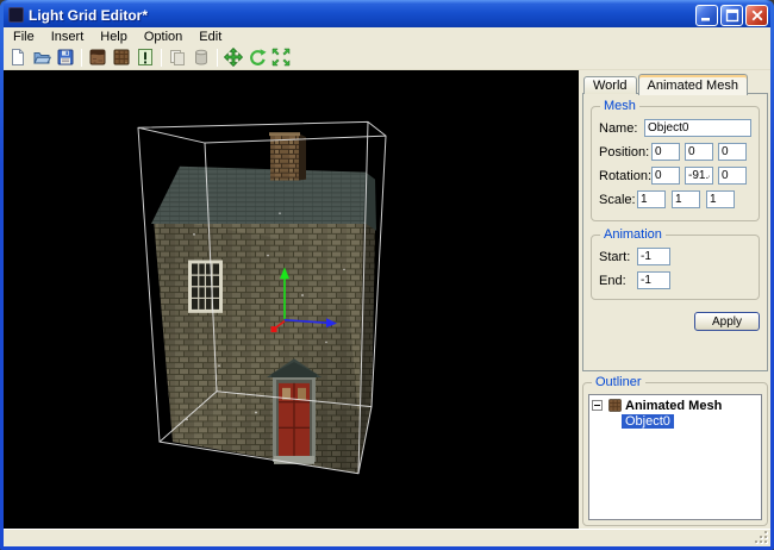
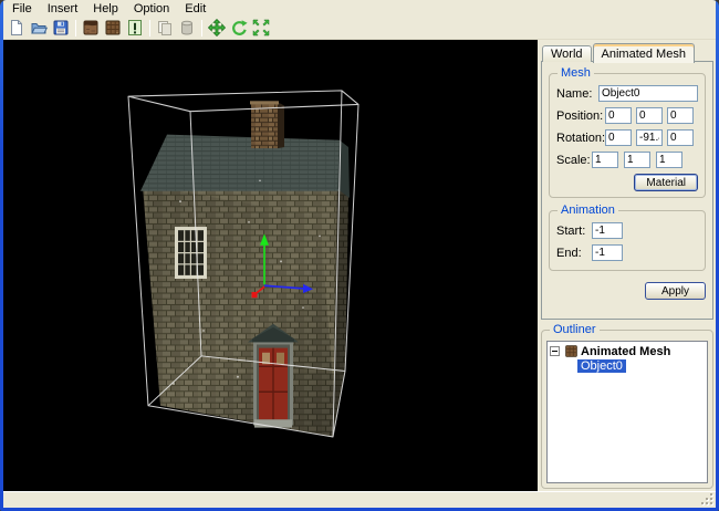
- Light Grid Editor*
  File
  Insert
  Help
  Option
  Edit
  World
  Animated Mesh
  Mesh
  Name:
  Object0
  Position:
  0
  0
  0
  Rotation:
  0
  -91.
  0
  Scale:
  1
  1
  1
+ Material
  Animation
  Start:
  -1
  End:
  -1
  Apply
  Outliner
  Animated Mesh
  Object0
